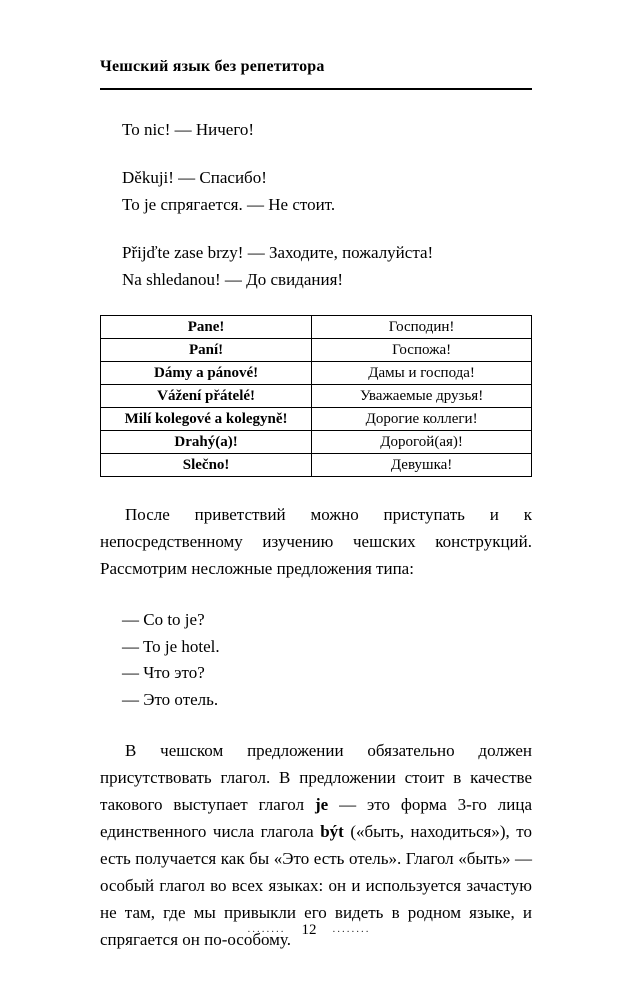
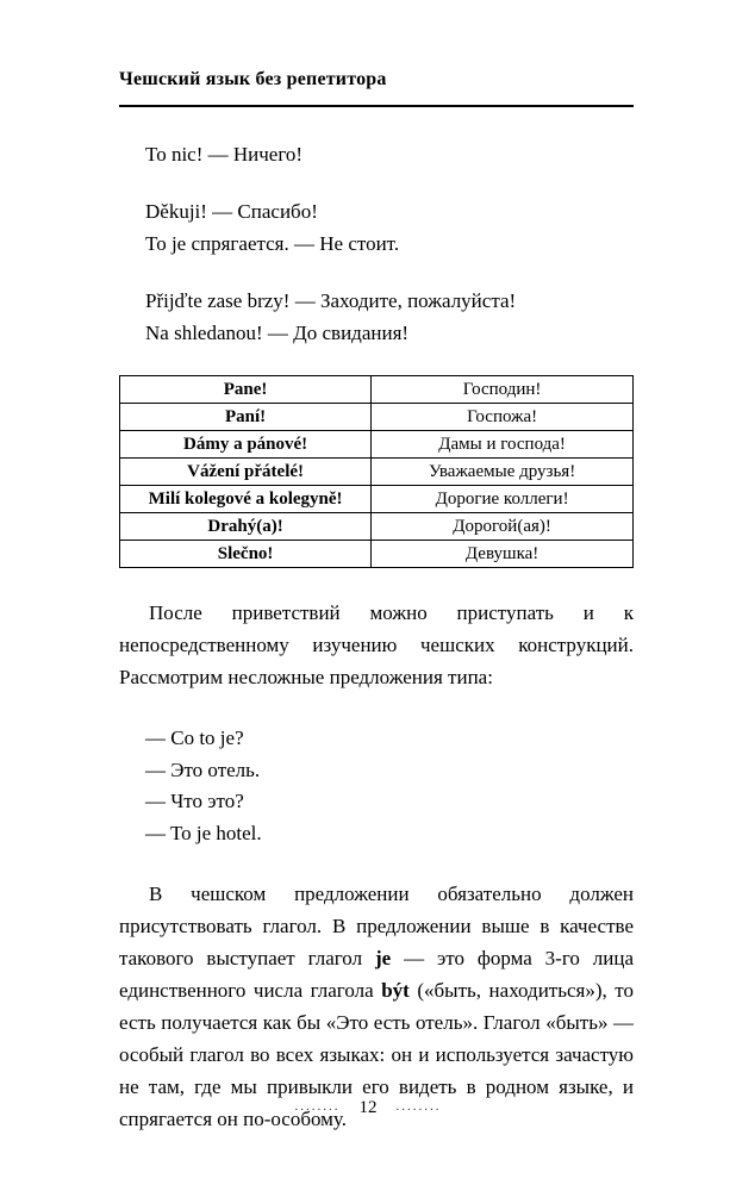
  Чешский язык без репетитора
  To nic! — Ничего!
  Děkuji! — Спасибо!
  To je спрягается. — Не стоит.
  Přijďte zase brzy! — Заходите, пожалуйста!
  Na shledanou! — До свидания!
  Pane!	Господин!
  Paní!	Госпожа!
  Dámy a pánové!	Дамы и господа!
  Vážení přátelé!	Уважаемые друзья!
  Milí kolegové a kolegyně!	Дорогие коллеги!
  Drahý(a)!	Дорогой(ая)!
  Slečno!	Девушка!
  После приветствий можно приступать и к непосредственному изучению чешских конструкций. Рассмотрим несложные предложения типа:
  — Co to je?
- — To je hotel.
+ — Это отель.
  — Что это?
- — Это отель.
+ — To je hotel.
- В чешском предложении обязательно должен присутствовать глагол. В предложении стоит в качестве такового выступает глагол je — это форма 3-го лица единственного числа глагола být («быть, находиться»), то есть получается как бы «Это есть отель». Глагол «быть» — особый глагол во всех языках: он и используется зачастую не там, где мы привыкли его видеть в родном языке, и спрягается он по-особому.
+ В чешском предложении обязательно должен присутствовать глагол. В предложении выше в качестве такового выступает глагол je — это форма 3-го лица единственного числа глагола být («быть, находиться»), то есть получается как бы «Это есть отель». Глагол «быть» — особый глагол во всех языках: он и используется зачастую не там, где мы привыкли его видеть в родном языке, и спрягается он по-особому.
  ........
  12
  ........
